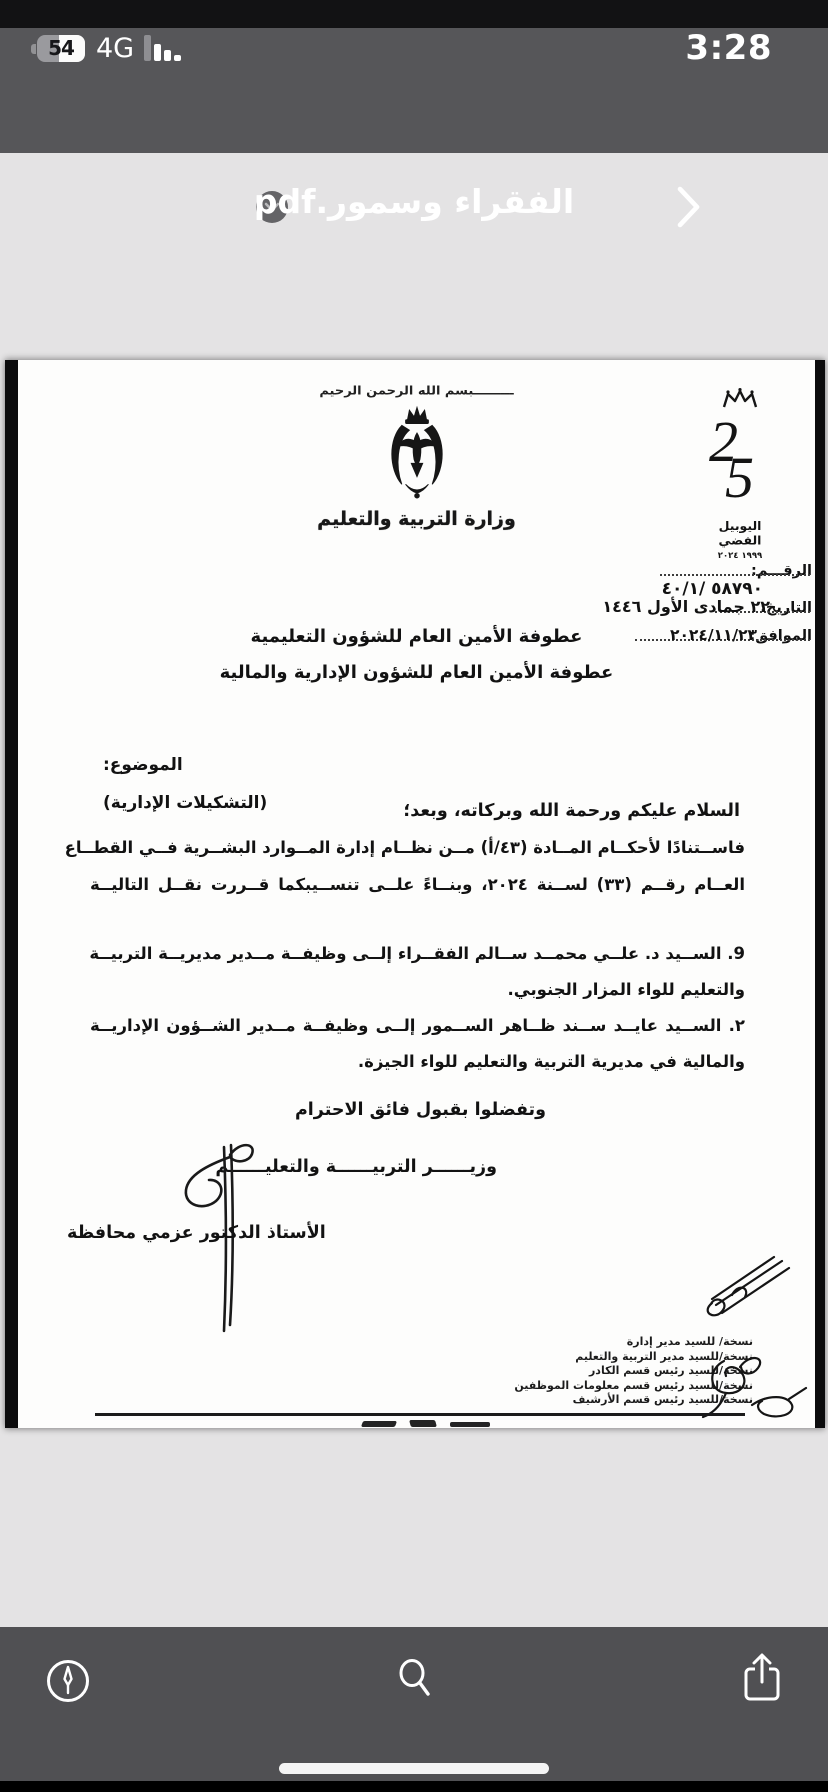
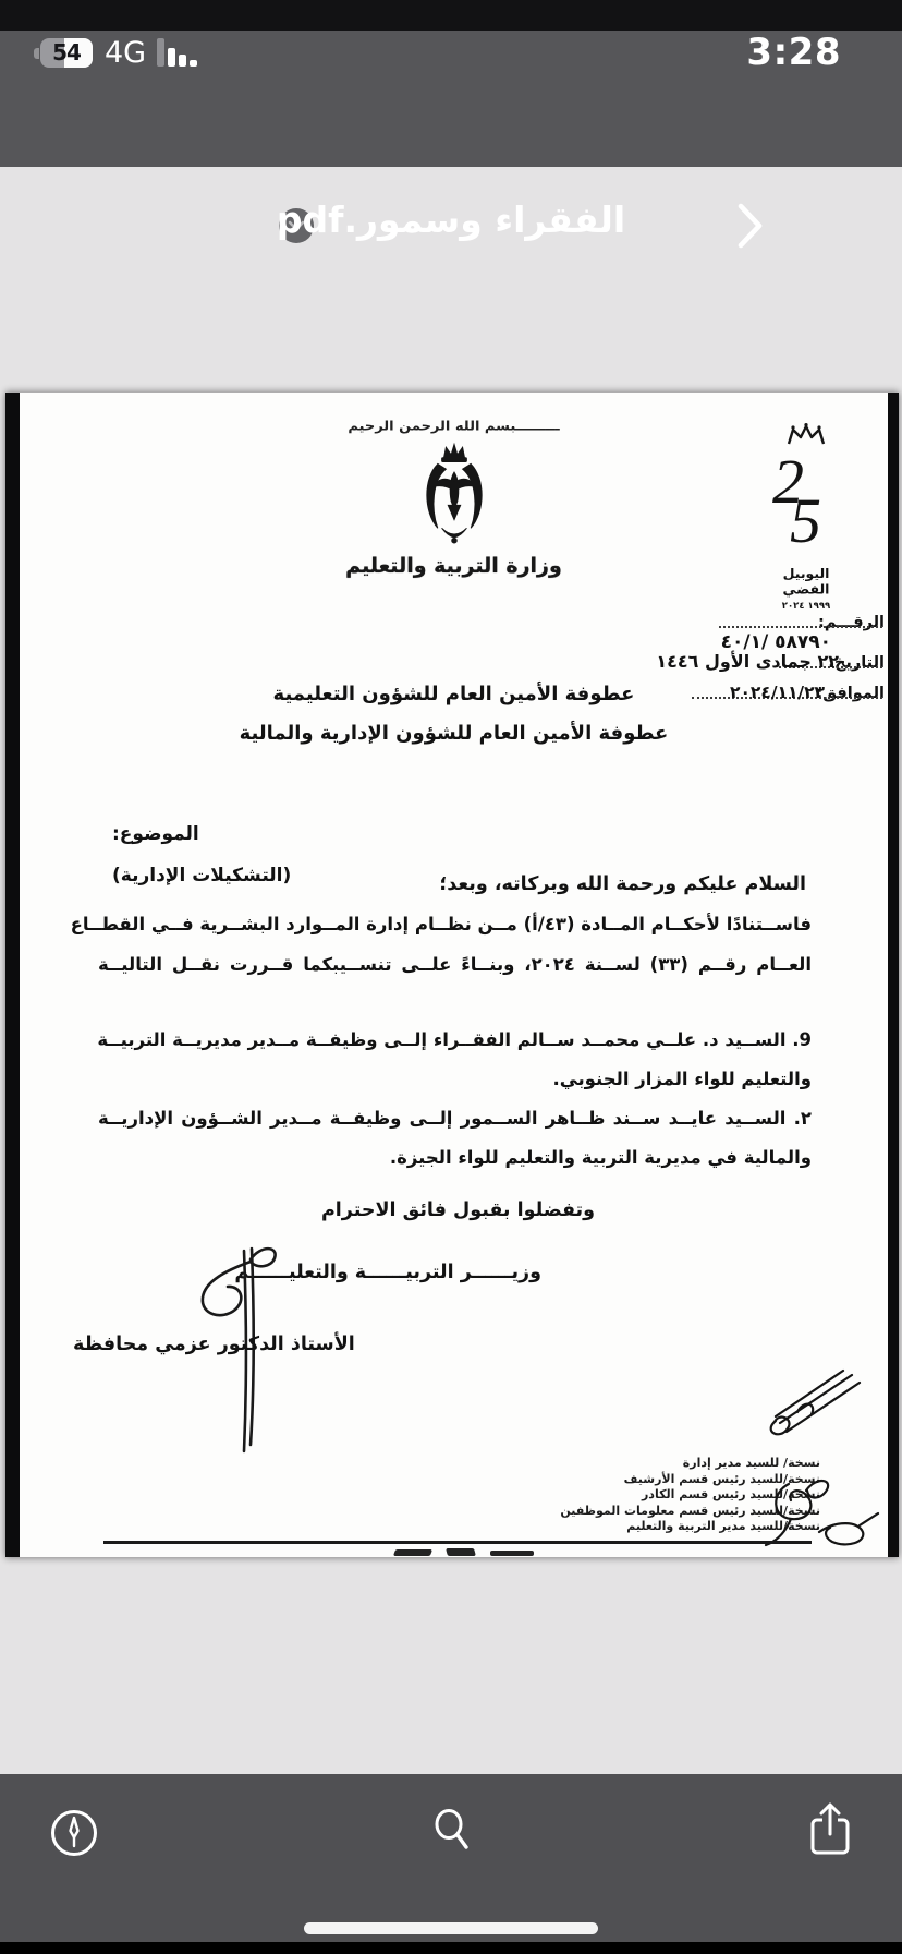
  54
  4G
  3:28
  الفقراء وسمور.pdf
  ـــــــــبسم الله الرحمن الرحيم
  وزارة التربية والتعليم
  2
  5
  اليوبيل الفضي
  ١٩٩٩ ٢٠٢٤
  الرقـــم:
  ٥٨٧٩٠ /٤٠/١
  التاريخ:
  ٢٢ جمادى الأول ١٤٤٦
  الموافق:
  ٢٠٢٤/١١/٢٣
  عطوفة الأمين العام للشؤون التعليمية
  عطوفة الأمين العام للشؤون الإدارية والمالية
  الموضوع:
  (التشكيلات الإدارية)
  السلام عليكم ورحمة الله وبركاته، وبعد؛
  فاســتنادًا لأحكــام المــادة (٤٣/أ) مــن نظــام إدارة المــوارد البشــرية فــي القطــاع
  العــام رقــم (٣٣) لســنة ٢٠٢٤، وبنــاءً علــى تنســيبكما قــررت نقــل التاليــة
  9. الســيد د. علــي محمــد ســالم الفقــراء إلــى وظيفــة مــدير مديريــة التربيــة
  والتعليم للواء المزار الجنوبي.
  ٢. الســيد عايــد ســند ظــاهر الســمور إلــى وظيفــة مــدير الشــؤون الإداريــة
  والمالية في مديرية التربية والتعليم للواء الجيزة.
  وتفضلوا بقبول فائق الاحترام
  وزيــــــر التربيــــــة والتعليـــــم
  الأستاذ الدكتور عزمي محافظة
  نسخة/ للسيد مدير إدارة
- نسخة/للسيد مدير التربية والتعليم
+ نسخة/للسيد رئيس قسم الأرشيف
  نخ/للسيد رئيس قسم الكادر
  نخة/لسيد رئيس قسم معلومات الموظفين
- نسخة/للسيد رئيس قسم الأرشيف
+ نسخة/للسيد مدير التربية والتعليم
